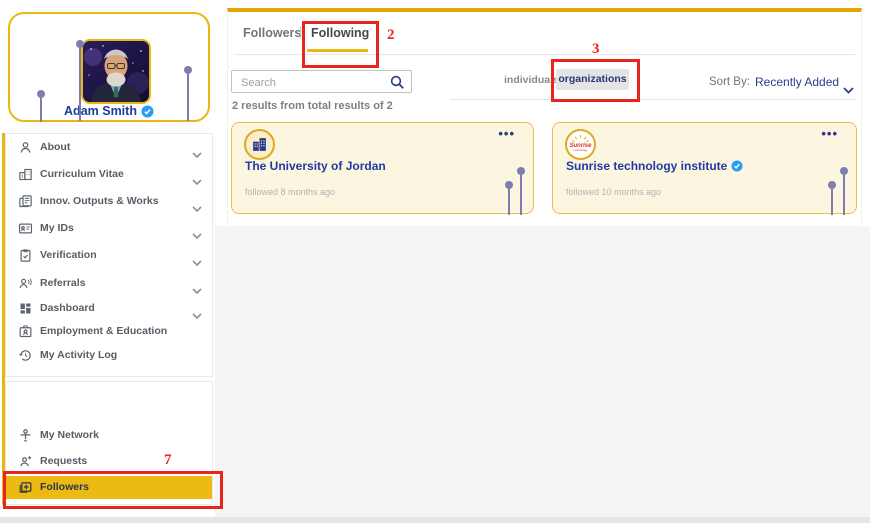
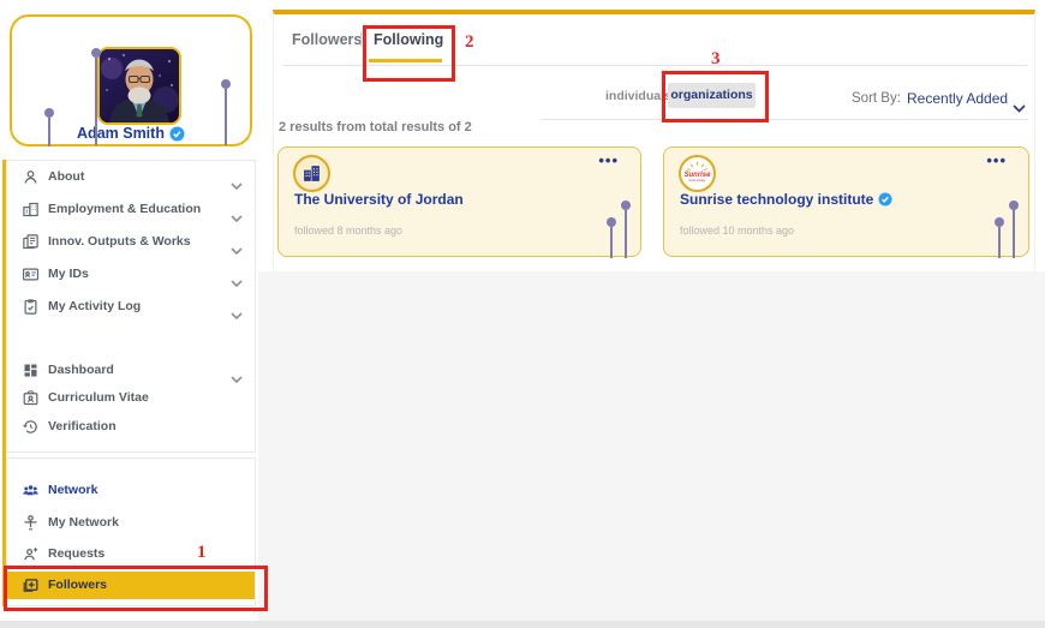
  Adam Smith
  About
- Curriculum Vitae
+ Employment & Education
  Innov. Outputs & Works
  My IDs
- Verification
+ My Activity Log
- Referrals
  Dashboard
- Employment & Education
+ Curriculum Vitae
- My Activity Log
+ Verification
+ Network
  My Network
  Requests
  Followers
  Followers
  |
  Following
- Search
  individual
  organizations
  Sort By:
  Recently Added
  2 results from total results of 2
  •••
  The University of Jordan
  followed 8 months ago
  •••
  Sunrise technology institute
  followed 10 months ago
- 7
+ 1
  2
  3
